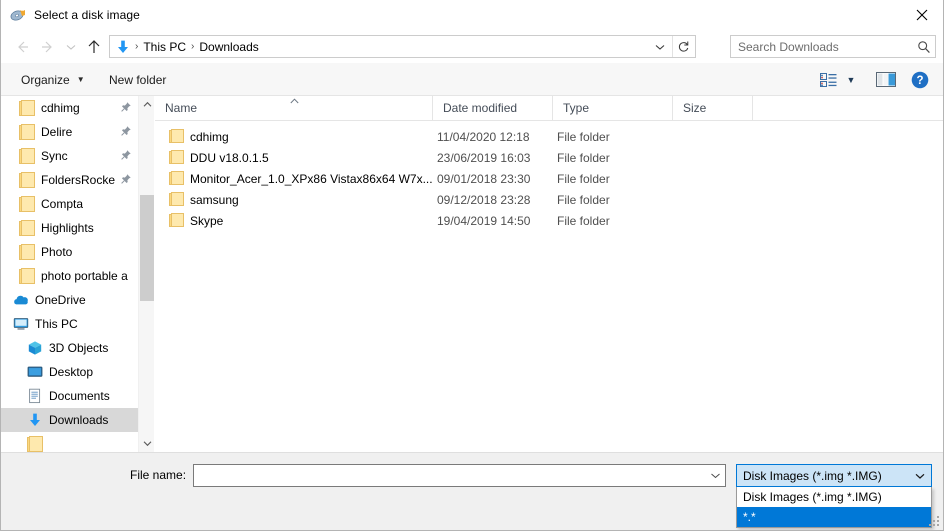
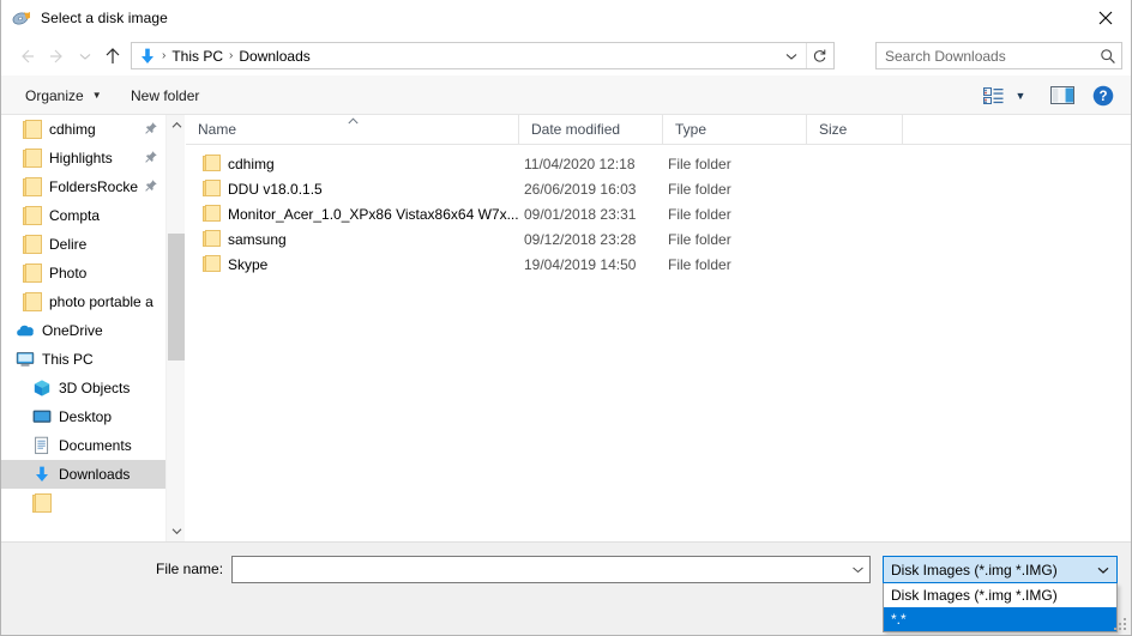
  Select a disk image
  ›
  This PC
  ›
  Downloads
  Search Downloads
  Organize
  ▼
  New folder
  ▼
  ?
  cdhimg
- Delire
+ Highlights
- Sync
  FoldersRocke
  Compta
- Highlights
+ Delire
  Photo
  photo portable a
  OneDrive
  This PC
  3D Objects
  Desktop
  Documents
  Downloads
  Name
  Date modified
  Type
  Size
  cdhimg
  11/04/2020 12:18
  File folder
  DDU v18.0.1.5
- 23/06/2019 16:03
+ 26/06/2019 16:03
  File folder
  Monitor_Acer_1.0_XPx86 Vistax86x64 W7x...
- 09/01/2018 23:30
+ 09/01/2018 23:31
  File folder
  samsung
  09/12/2018 23:28
  File folder
  Skype
  19/04/2019 14:50
  File folder
  File name:
  Disk Images (*.img *.IMG)
  Disk Images (*.img *.IMG)
  *.*
